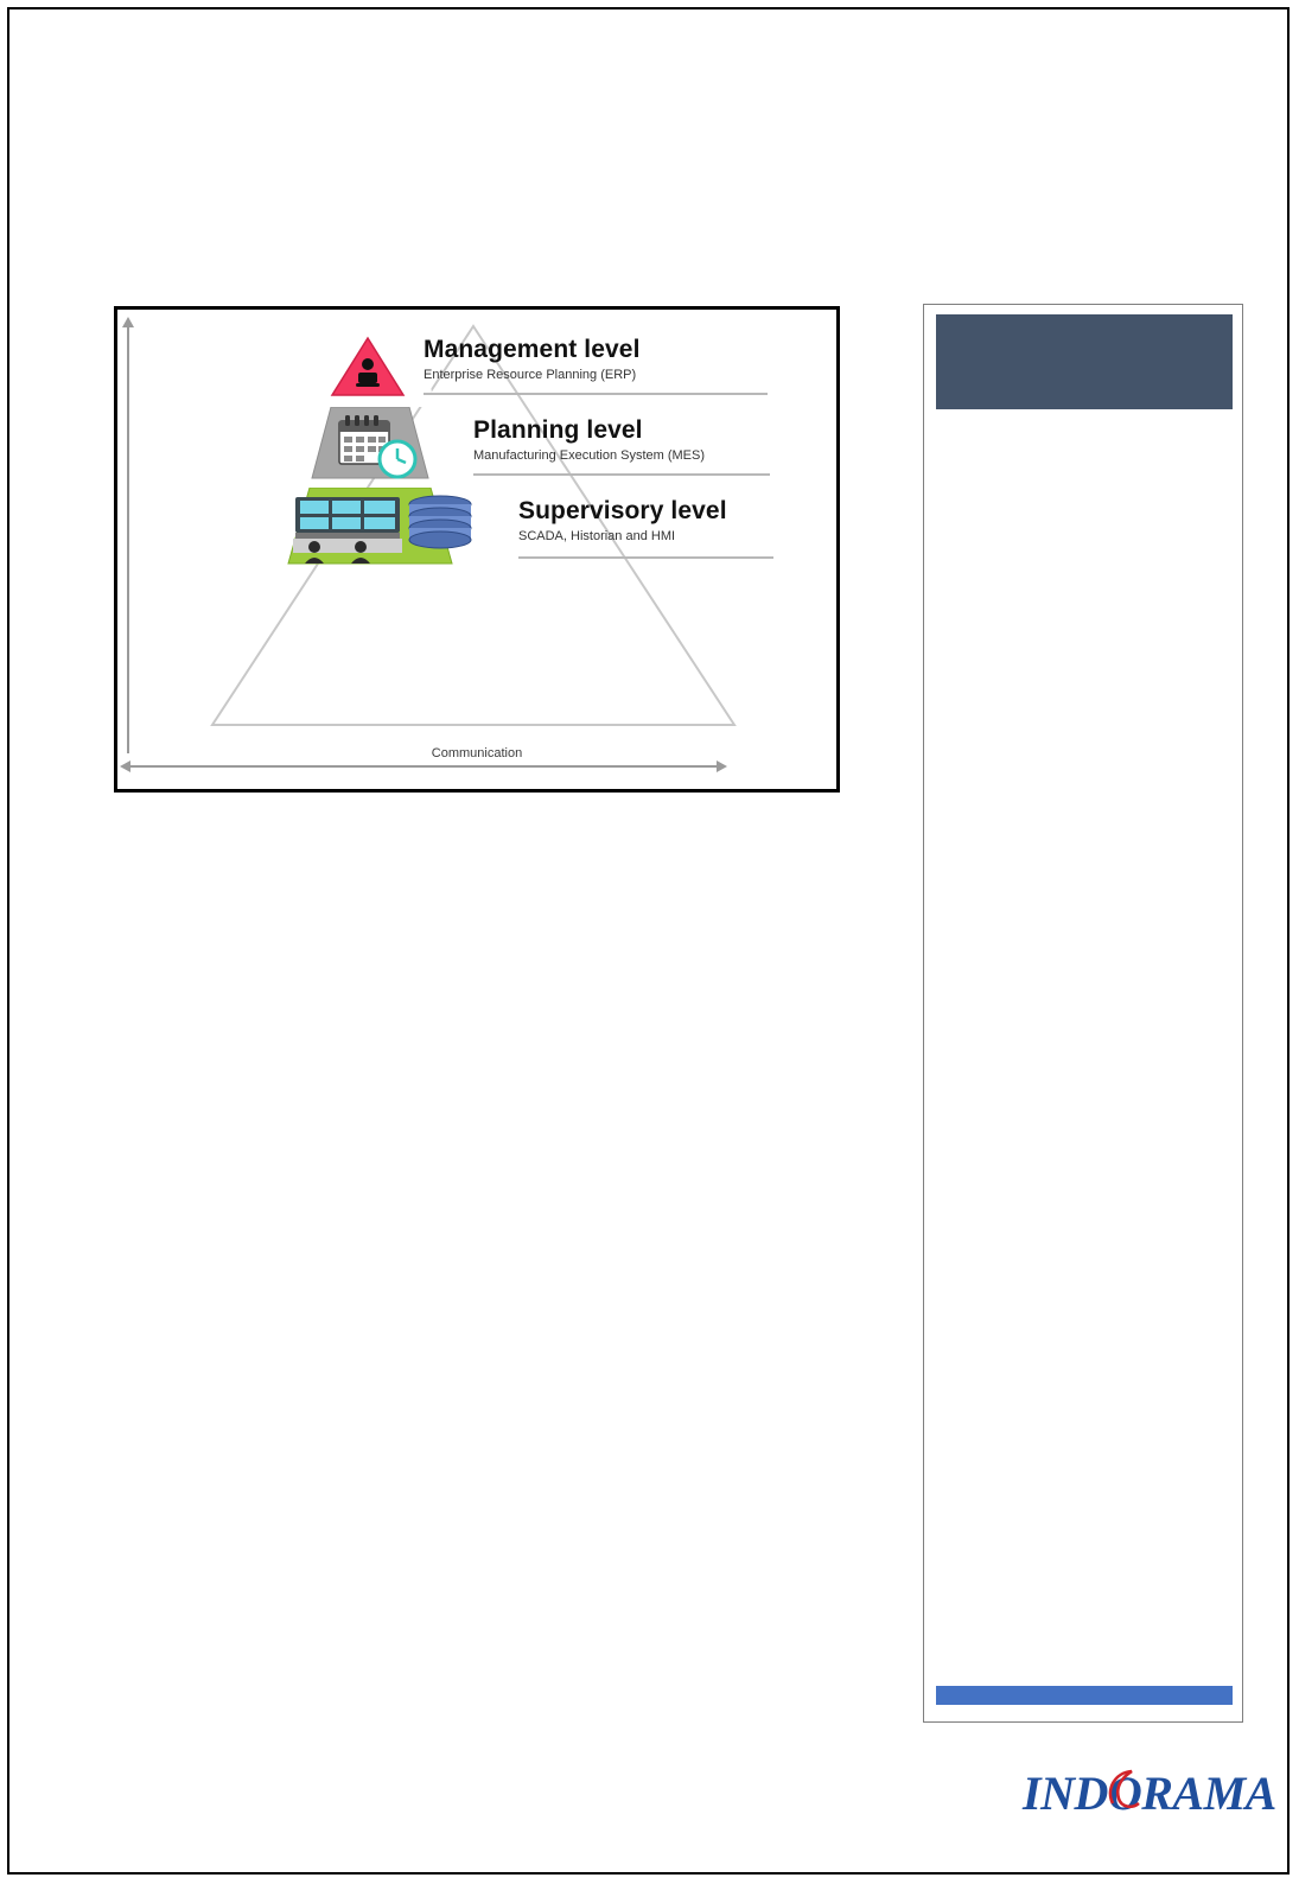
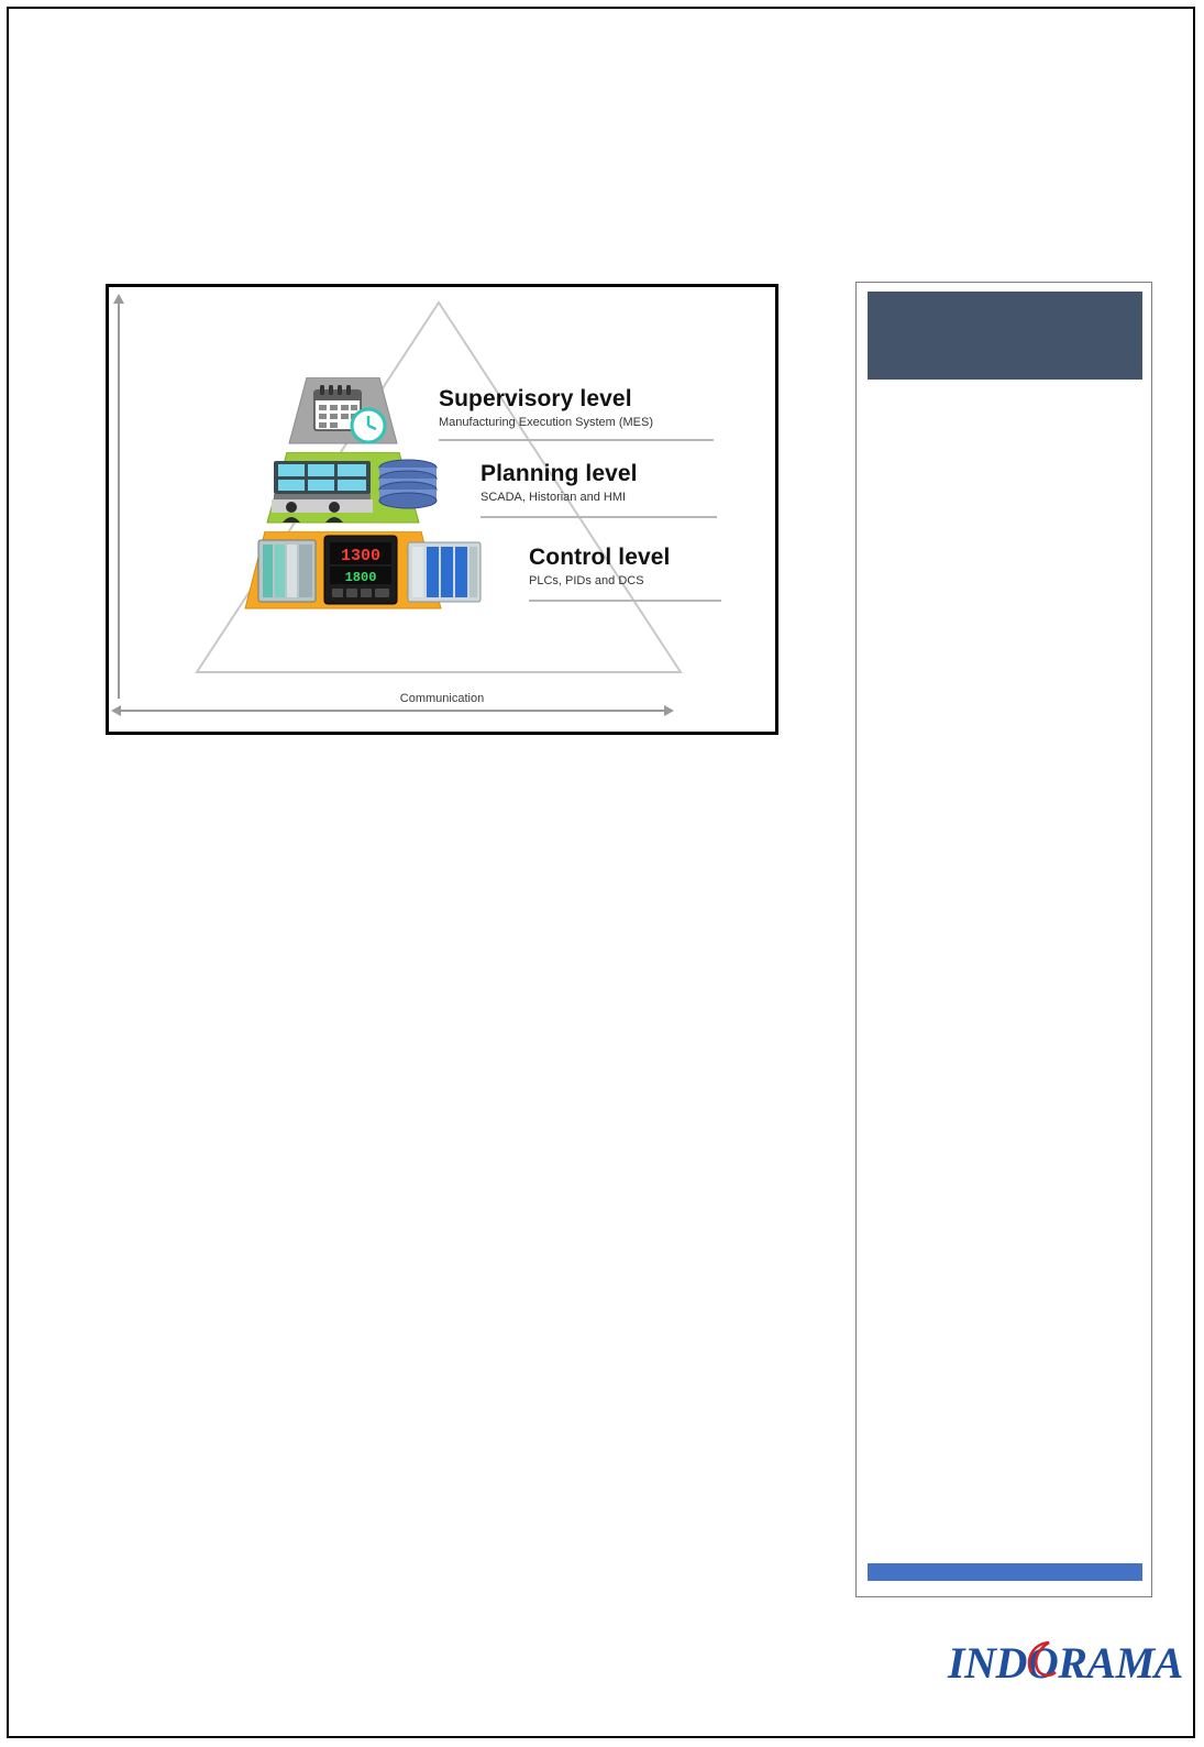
- Management level
- Enterprise Resource Planning (ERP)
- Planning level
+ Supervisory level
  Manufacturing Execution System (MES)
- Supervisory level
+ Planning level
  SCADA, Historian and HMI
+ 1300
+ 1800
+ Control level
+ PLCs, PIDs and DCS
  Communication
  INDORAMA
